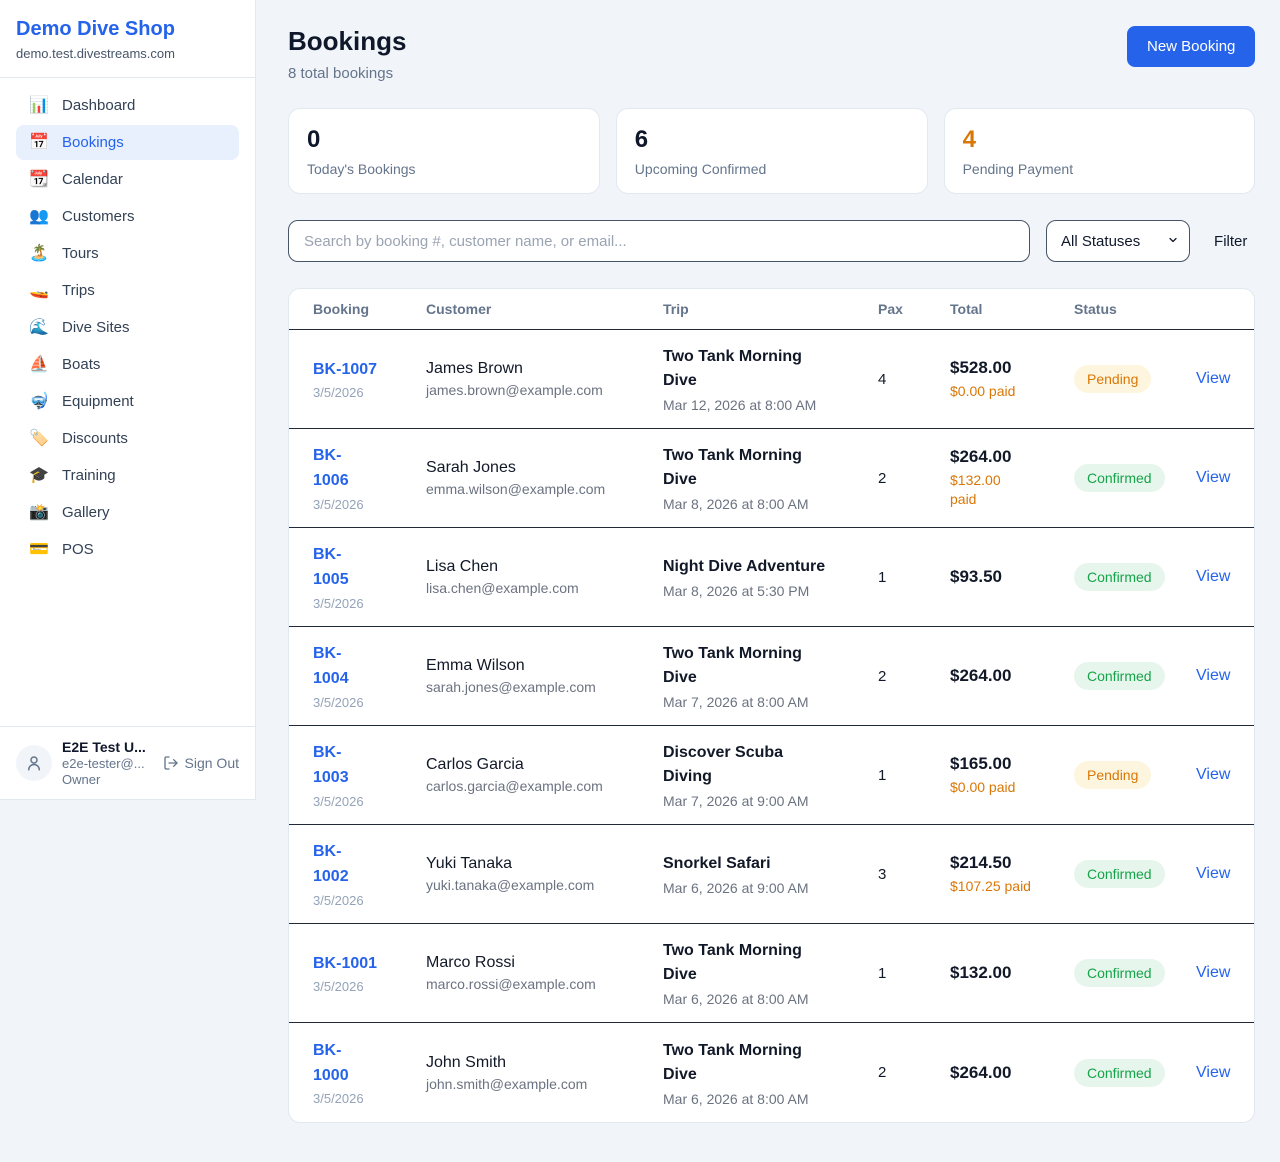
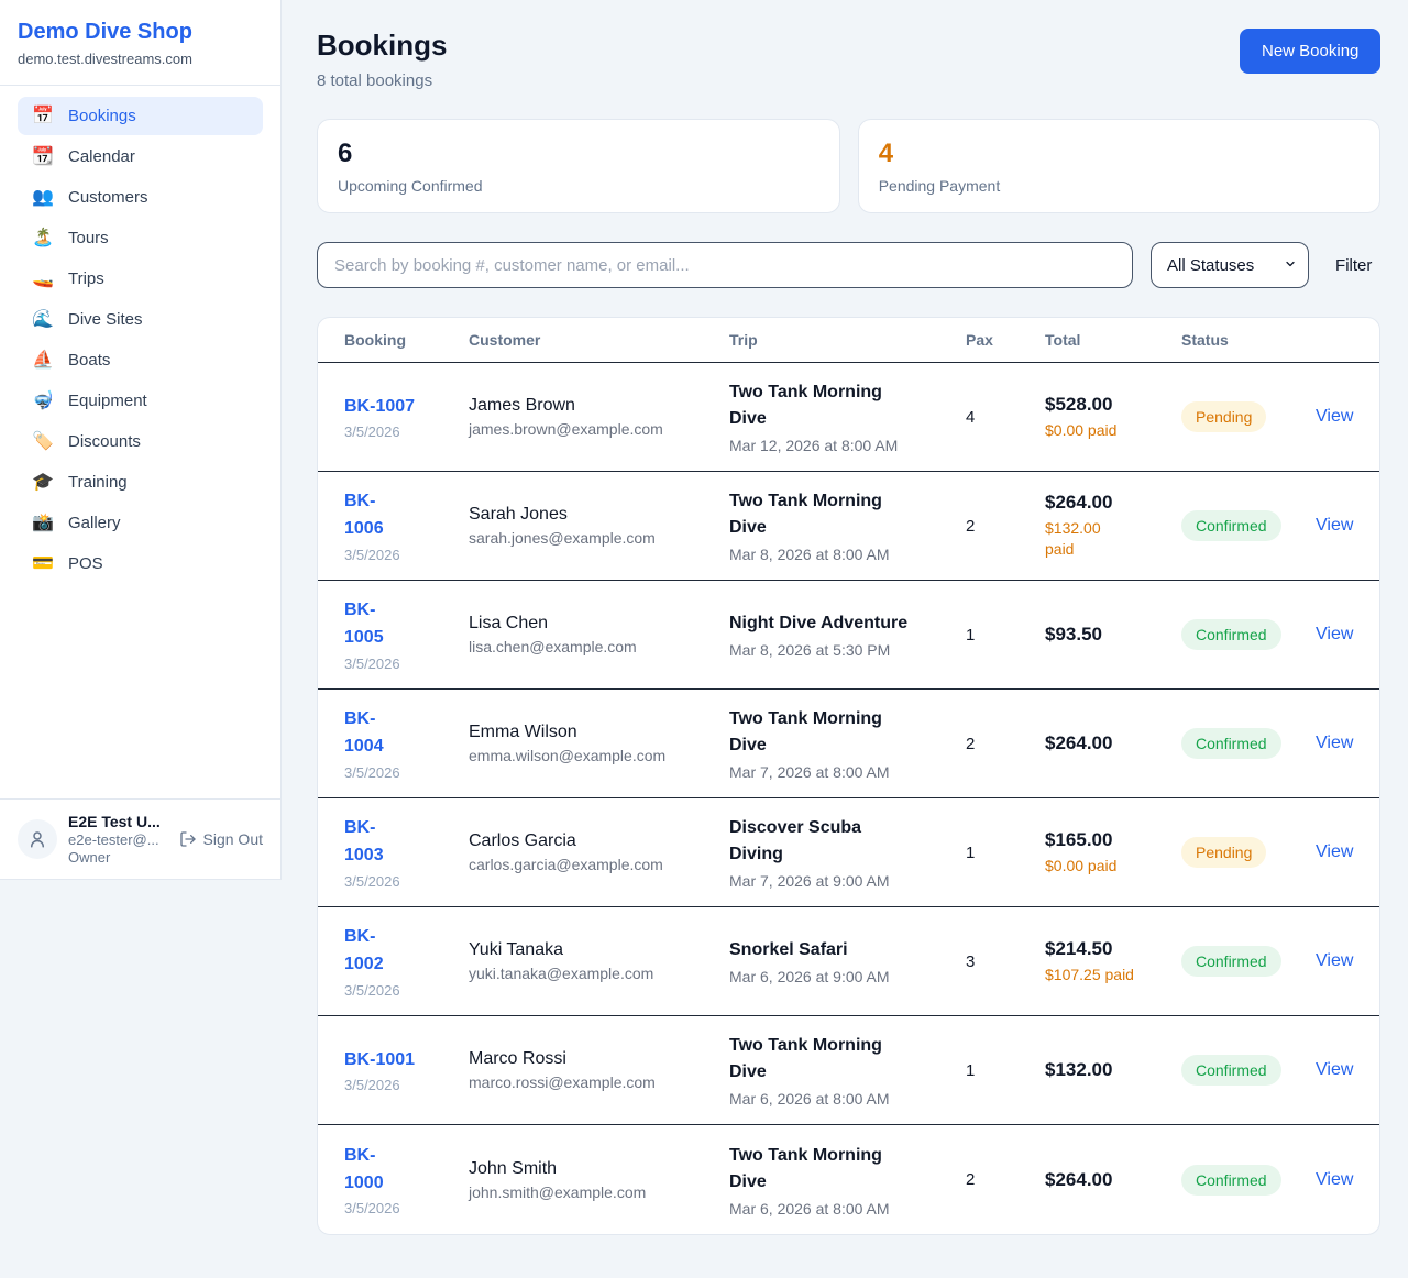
  Demo Dive Shop
  demo.test.divestreams.com
- 📊
- Dashboard
  📅
  Bookings
  📆
  Calendar
  👥
  Customers
  🏝️
  Tours
  🚤
  Trips
  🌊
  Dive Sites
  ⛵
  Boats
  🤿
  Equipment
  🏷️
  Discounts
  🎓
  Training
  📸
  Gallery
  💳
  POS
  E2E Test U...
  e2e-tester@...
  Owner
  Sign Out
  Bookings
  8 total bookings
  New Booking
- 0
- Today's Bookings
  6
  Upcoming Confirmed
  4
  Pending Payment
  Search by booking #, customer name, or email...
  All Statuses
  Filter
  Booking
  Customer
  Trip
  Pax
  Total
  Status
  BK-1007
  3/5/2026
  James Brown
  james.brown@example.com
  Two Tank Morning Dive
  Mar 12, 2026 at 8:00 AM
  4
  $528.00
  $0.00 paid
  Pending
  View
  BK-
  1006
  3/5/2026
  Sarah Jones
- emma.wilson@example.com
+ sarah.jones@example.com
  Two Tank Morning Dive
  Mar 8, 2026 at 8:00 AM
  2
  $264.00
  $132.00
  paid
  Confirmed
  View
  BK-
  1005
  3/5/2026
  Lisa Chen
  lisa.chen@example.com
  Night Dive Adventure
  Mar 8, 2026 at 5:30 PM
  1
  $93.50
  Confirmed
  View
  BK-
  1004
  3/5/2026
  Emma Wilson
- sarah.jones@example.com
+ emma.wilson@example.com
  Two Tank Morning Dive
  Mar 7, 2026 at 8:00 AM
  2
  $264.00
  Confirmed
  View
  BK-
  1003
  3/5/2026
  Carlos Garcia
  carlos.garcia@example.com
  Discover Scuba Diving
  Mar 7, 2026 at 9:00 AM
  1
  $165.00
  $0.00 paid
  Pending
  View
  BK-
  1002
  3/5/2026
  Yuki Tanaka
  yuki.tanaka@example.com
  Snorkel Safari
  Mar 6, 2026 at 9:00 AM
  3
  $214.50
  $107.25 paid
  Confirmed
  View
  BK-1001
  3/5/2026
  Marco Rossi
  marco.rossi@example.com
  Two Tank Morning Dive
  Mar 6, 2026 at 8:00 AM
  1
  $132.00
  Confirmed
  View
  BK-
  1000
  3/5/2026
  John Smith
  john.smith@example.com
  Two Tank Morning Dive
  Mar 6, 2026 at 8:00 AM
  2
  $264.00
  Confirmed
  View
